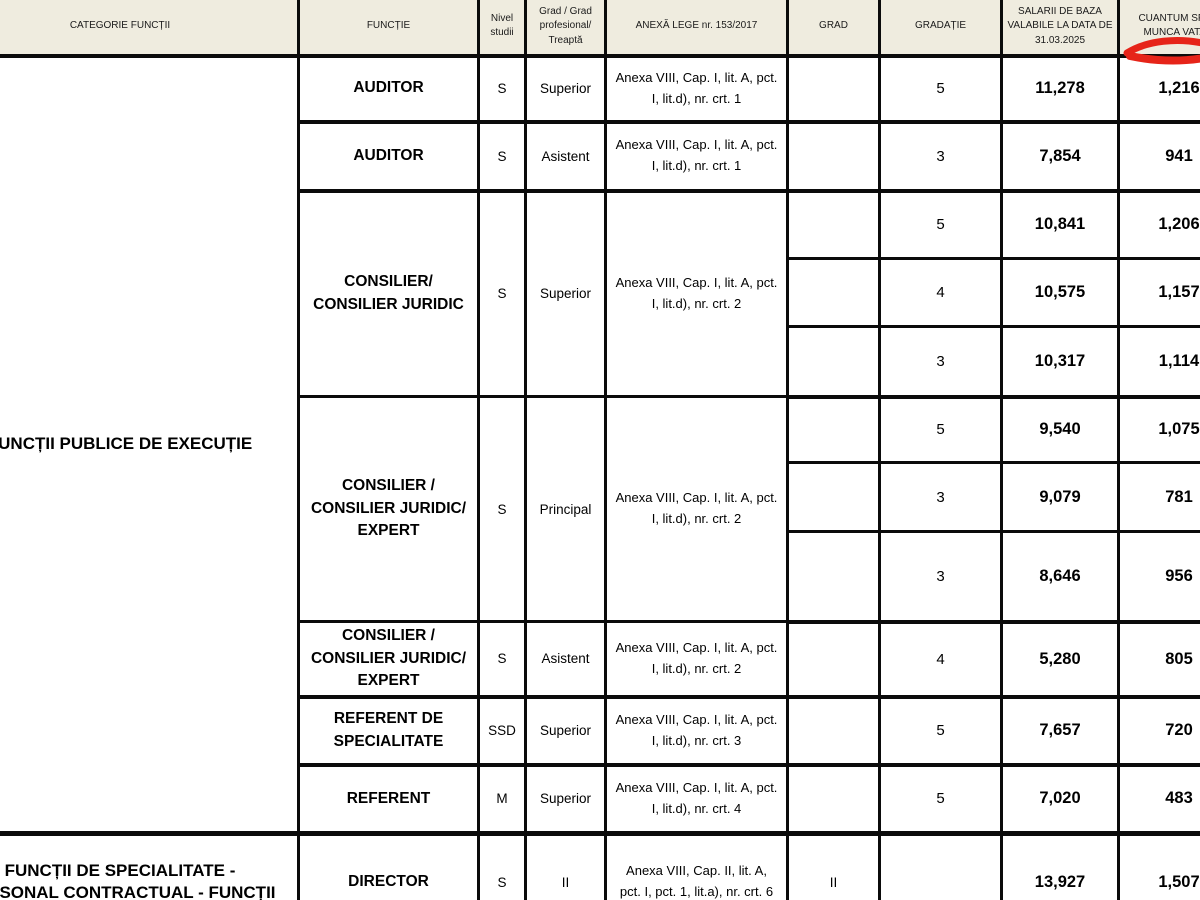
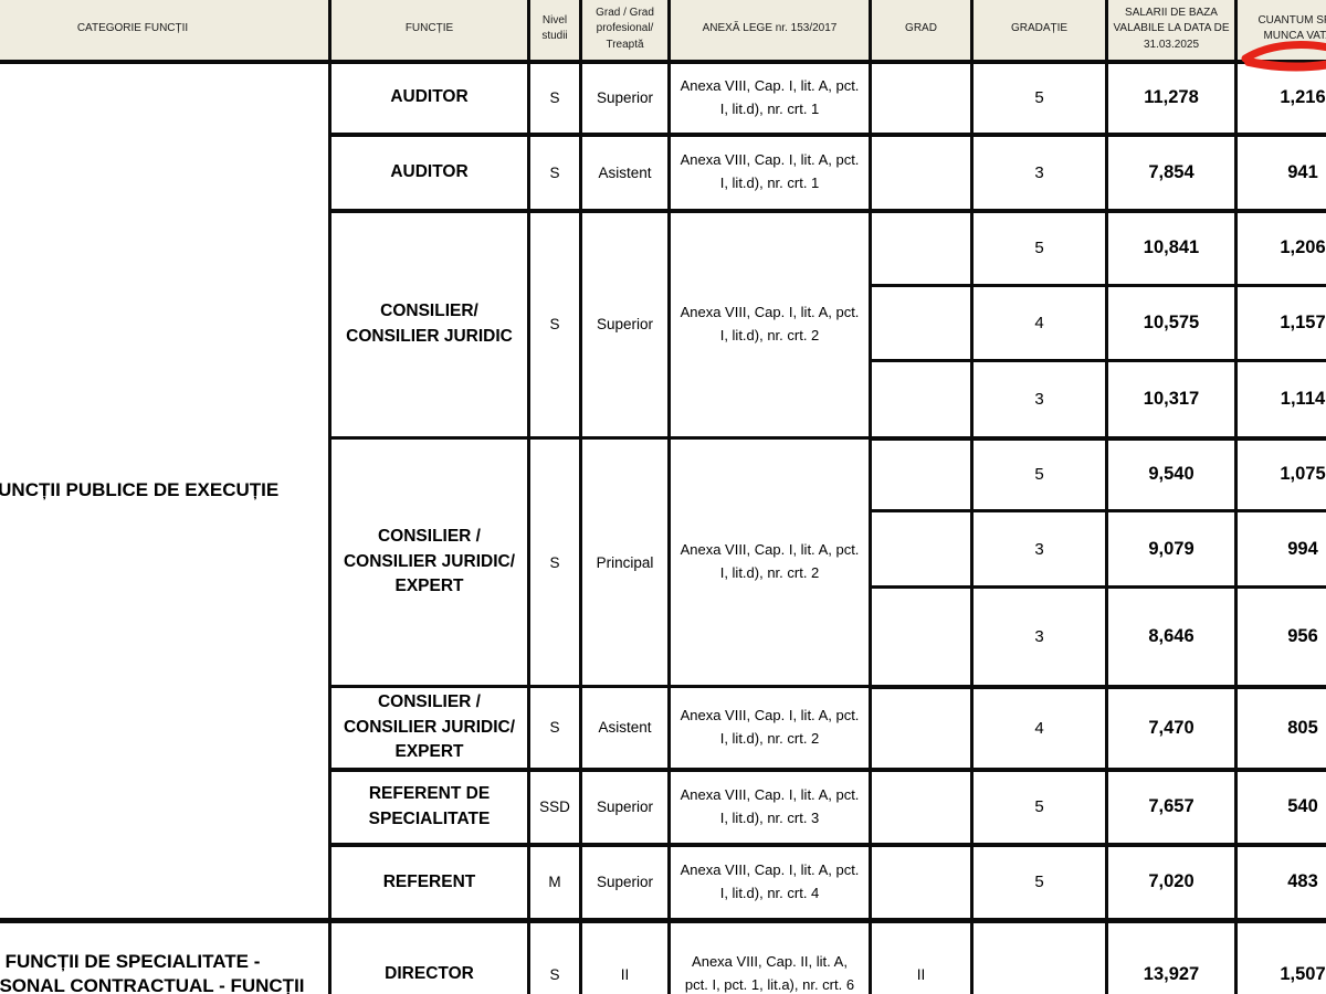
  CATEGORIE FUNCȚII	FUNCȚIE	Nivel studii	Grad / Grad profesional/ Treaptă	ANEXĂ LEGE nr. 153/2017	GRAD	GRADAȚIE	SALARII DE BAZA VALABILE LA DATA DE 31.03.2025	CUANTUM S MUNCA VAT
  UNCȚII PUBLICE DE EXECUȚIE	AUDITOR	S	Superior	Anexa VIII, Cap. I, lit. A, pct. I, lit.d), nr. crt. 1		5	11,278	1,216
  AUDITOR	S	Asistent	Anexa VIII, Cap. I, lit. A, pct. I, lit.d), nr. crt. 1		3	7,854	941
  CONSILIER/ CONSILIER JURIDIC	S	Superior	Anexa VIII, Cap. I, lit. A, pct. I, lit.d), nr. crt. 2		5	10,841	1,206
  	4	10,575	1,157
  	3	10,317	1,114
  CONSILIER / CONSILIER JURIDIC/ EXPERT	S	Principal	Anexa VIII, Cap. I, lit. A, pct. I, lit.d), nr. crt. 2		5	9,540	1,075
- 	3	9,079	781
+ 	3	9,079	994
  	3	8,646	956
- CONSILIER / CONSILIER JURIDIC/ EXPERT	S	Asistent	Anexa VIII, Cap. I, lit. A, pct. I, lit.d), nr. crt. 2		4	5,280	805
+ CONSILIER / CONSILIER JURIDIC/ EXPERT	S	Asistent	Anexa VIII, Cap. I, lit. A, pct. I, lit.d), nr. crt. 2		4	7,470	805
- REFERENT DE SPECIALITATE	SSD	Superior	Anexa VIII, Cap. I, lit. A, pct. I, lit.d), nr. crt. 3		5	7,657	720
+ REFERENT DE SPECIALITATE	SSD	Superior	Anexa VIII, Cap. I, lit. A, pct. I, lit.d), nr. crt. 3		5	7,657	540
  REFERENT	M	Superior	Anexa VIII, Cap. I, lit. A, pct. I, lit.d), nr. crt. 4		5	7,020	483
  FUNCȚII DE SPECIALITATE - SONAL CONTRACTUAL - FUNCȚII	DIRECTOR	S	II	Anexa VIII, Cap. II, lit. A, pct. I, pct. 1, lit.a), nr. crt. 6	II		13,927	1,507
